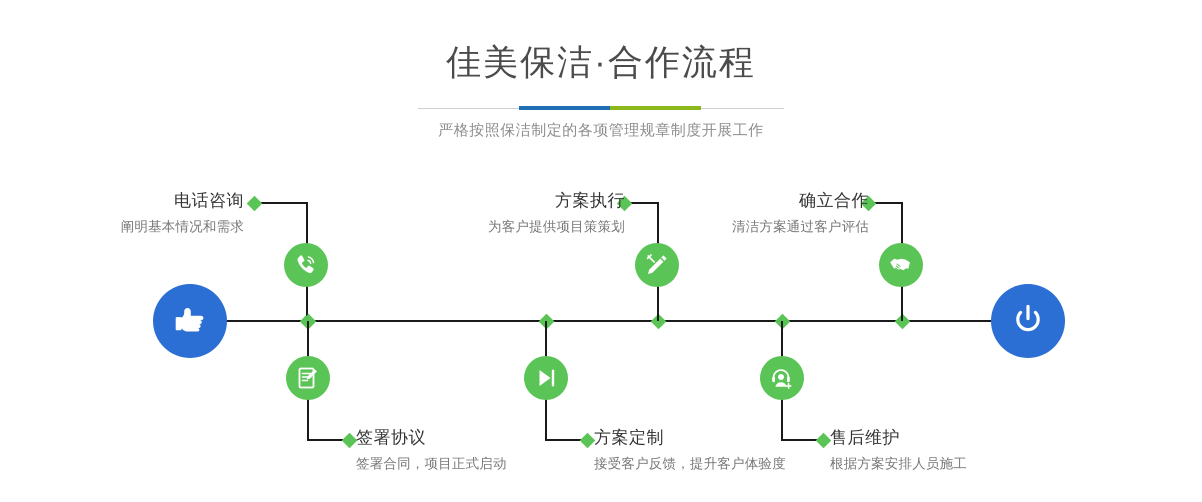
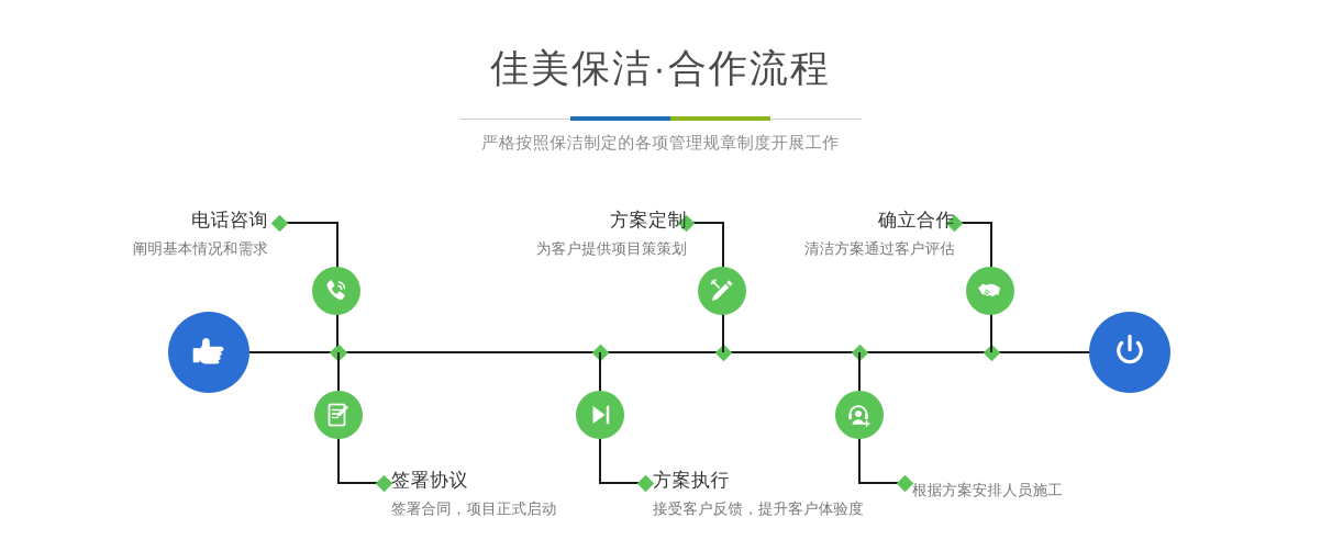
  佳美保洁·合作流程
  严格按照保洁制定的各项管理规章制度开展工作
  电话咨询
  阐明基本情况和需求
  签署协议
  签署合同，项目正式启动
- 方案执行
+ 方案定制
  为客户提供项目策策划
- 方案定制
+ 方案执行
  接受客户反馈，提升客户体验度
  确立合作
  清洁方案通过客户评估
- 售后维护
  根据方案安排人员施工
